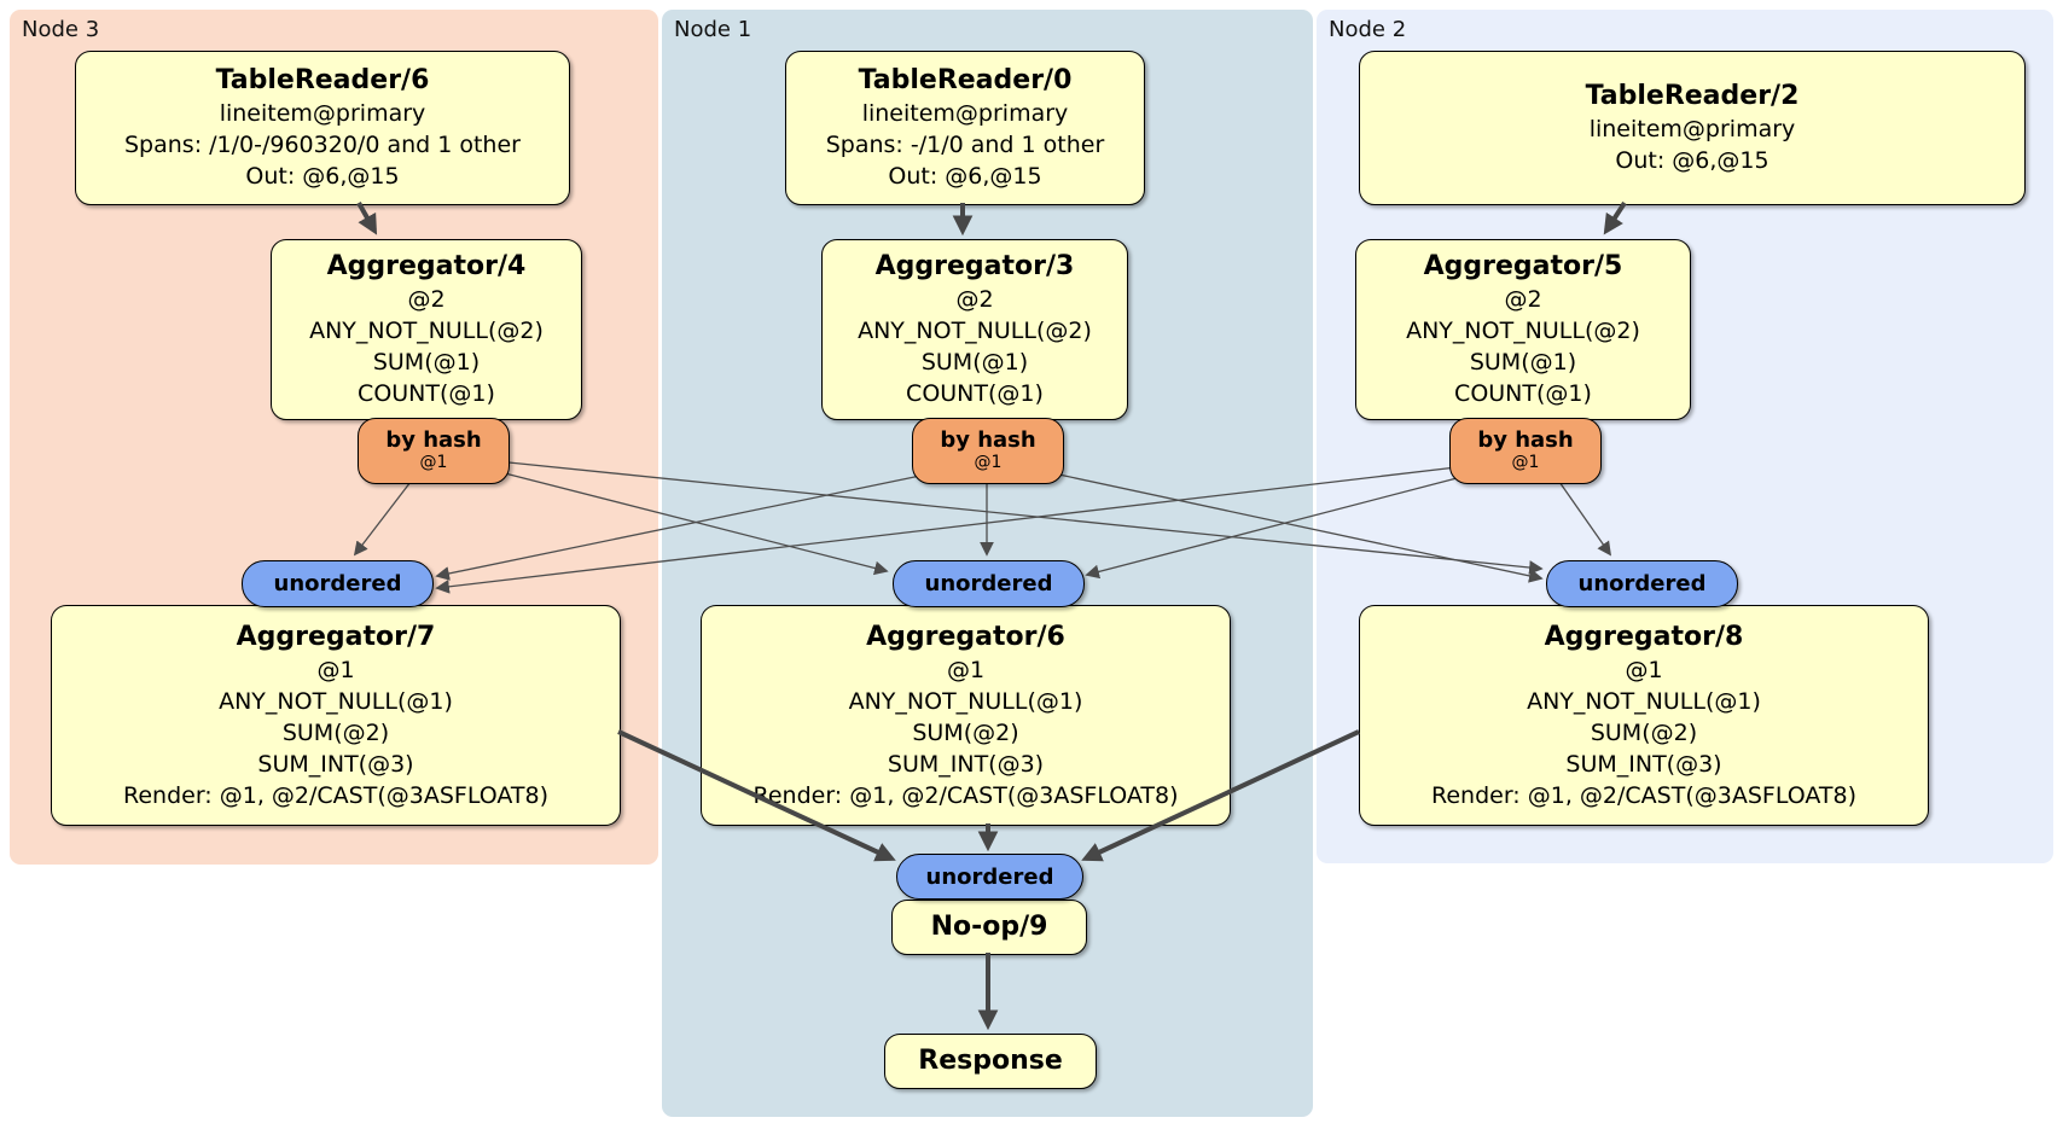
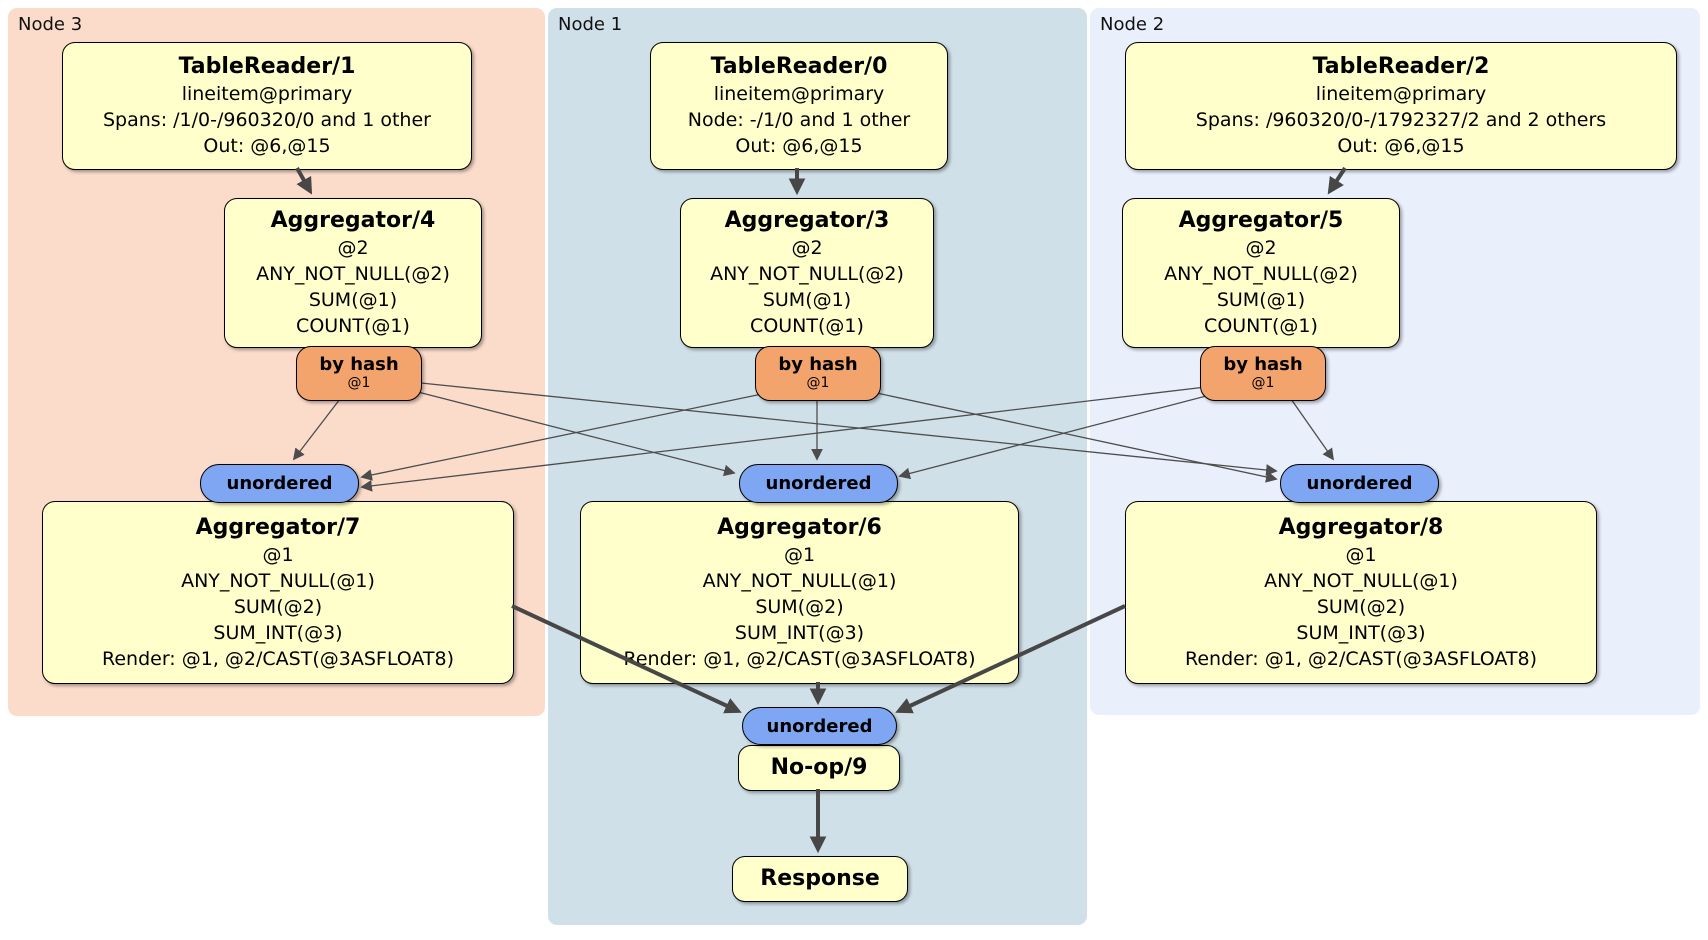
  Node 3
  Node 1
  Node 2
- TableReader/6
+ TableReader/1
  lineitem@primary
  Spans: /1/0-/960320/0 and 1 other
  Out: @6,@15
  Aggregator/4
  @2
  ANY_NOT_NULL(@2)
  SUM(@1)
  COUNT(@1)
  Aggregator/7
  @1
  ANY_NOT_NULL(@1)
  SUM(@2)
  SUM_INT(@3)
  Render: @1, @2/CAST(@3ASFLOAT8)
  TableReader/0
  lineitem@primary
- Spans: -/1/0 and 1 other
+ Node: -/1/0 and 1 other
  Out: @6,@15
  Aggregator/3
  @2
  ANY_NOT_NULL(@2)
  SUM(@1)
  COUNT(@1)
  Aggregator/6
  @1
  ANY_NOT_NULL(@1)
  SUM(@2)
  SUM_INT(@3)
  ender: @1, @2/CAST(@3ASFLOAT8)
  No-op/9
  Response
  TableReader/2
  lineitem@primary
+ Spans: /960320/0-/1792327/2 and 2 others
  Out: @6,@15
  Aggregator/5
  @2
  ANY_NOT_NULL(@2)
  SUM(@1)
  COUNT(@1)
  Aggregator/8
  @1
  ANY_NOT_NULL(@1)
  SUM(@2)
  SUM_INT(@3)
  Render: @1, @2/CAST(@3ASFLOAT8)
  by hash
  @1
  by hash
  @1
  by hash
  @1
  unordered
  unordered
  unordered
  unordered
